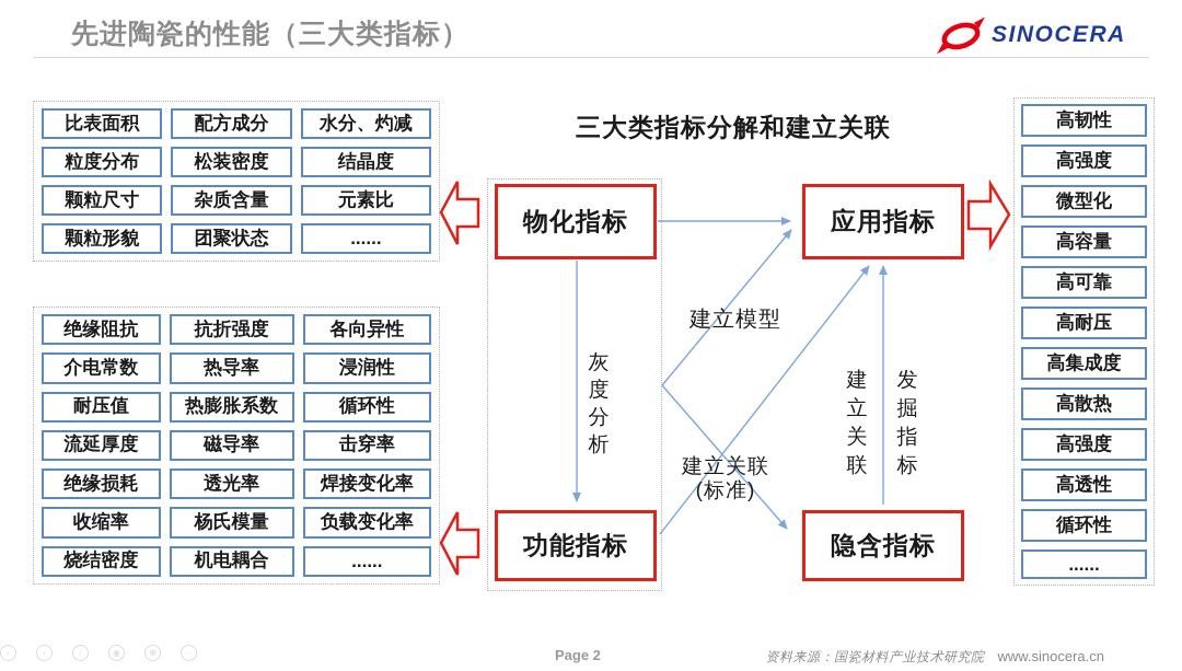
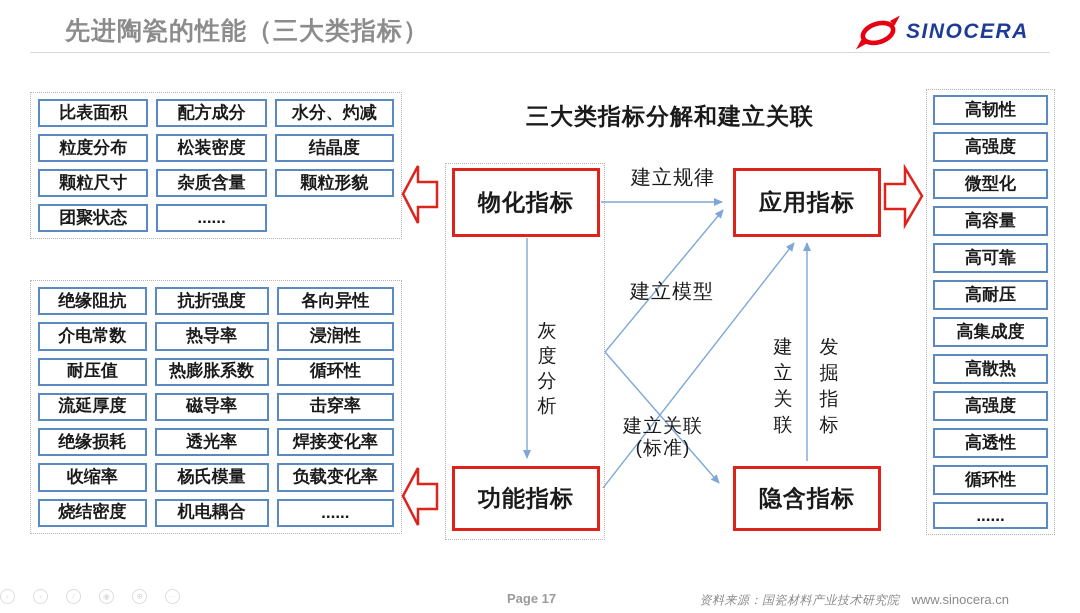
  先进陶瓷的性能（三大类指标）
  SINOCERA
  三大类指标分解和建立关联
  比表面积
  配方成分
  水分、灼减
  粒度分布
  松装密度
  结晶度
  颗粒尺寸
  杂质含量
- 元素比
  颗粒形貌
  团聚状态
  ......
  绝缘阻抗
  抗折强度
  各向异性
  介电常数
  热导率
  浸润性
  耐压值
  热膨胀系数
  循环性
  流延厚度
  磁导率
  击穿率
  绝缘损耗
  透光率
  焊接变化率
  收缩率
  杨氏模量
  负载变化率
  烧结密度
  机电耦合
  ......
  高韧性
  高强度
  微型化
  高容量
  高可靠
  高耐压
  高集成度
  高散热
  高强度
  高透性
  循环性
  ......
  物化指标
  应用指标
  功能指标
  隐含指标
+ 建立规律
  建立模型
  建立关联
  (标准)
  灰度分析
  建立关联
  发掘指标
  ◉
  ⊕
  ⋯
- Page 2
+ Page 17
  资料来源：国瓷材料产业技术研究院
  www.sinocera.cn
